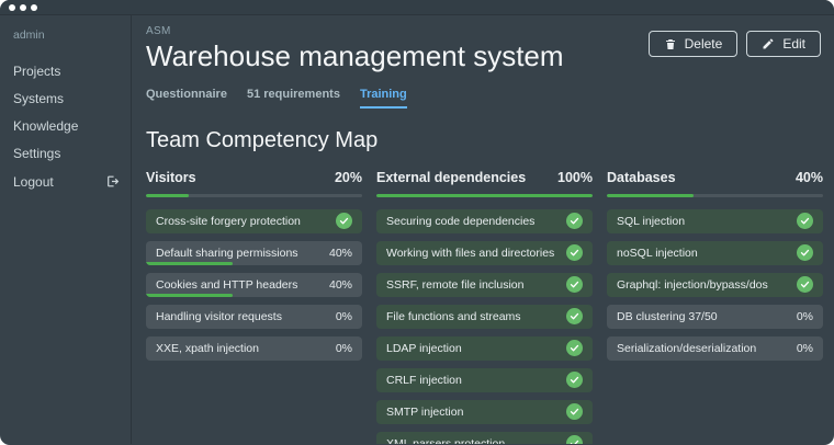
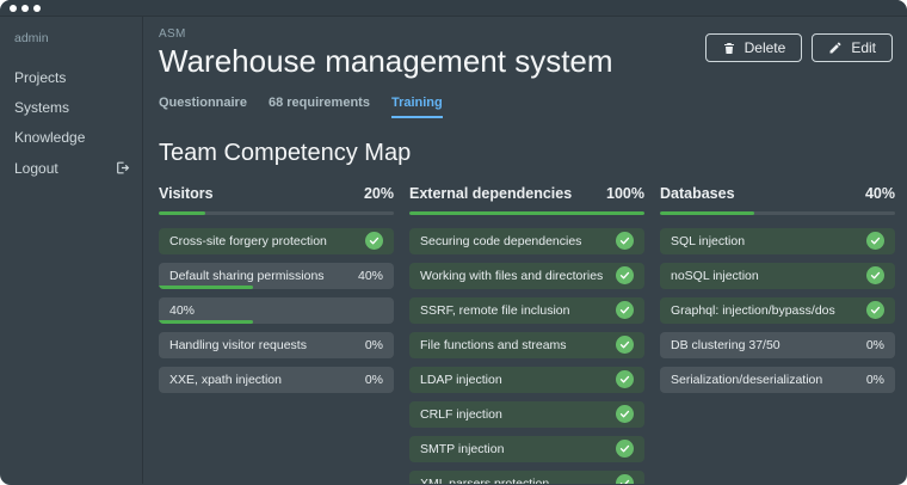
  admin
  Projects
  Systems
  Knowledge
- Settings
  Logout
  ASM
  Warehouse management system
  Delete
  Edit
  Questionnaire
- 51 requirements
+ 68 requirements
  Training
  Team Competency Map
  Visitors
  20%
  Cross-site forgery protection
  Default sharing permissions
  40%
- Cookies and HTTP headers
  40%
  Handling visitor requests
  0%
  XXE, xpath injection
  0%
  External dependencies
  100%
  Securing code dependencies
  Working with files and directories
  SSRF, remote file inclusion
  File functions and streams
  LDAP injection
  CRLF injection
  SMTP injection
  XML parsers protection
  Databases
  40%
  SQL injection
  noSQL injection
  Graphql: injection/bypass/dos
  DB clustering 37/50
  0%
  Serialization/deserialization
  0%
